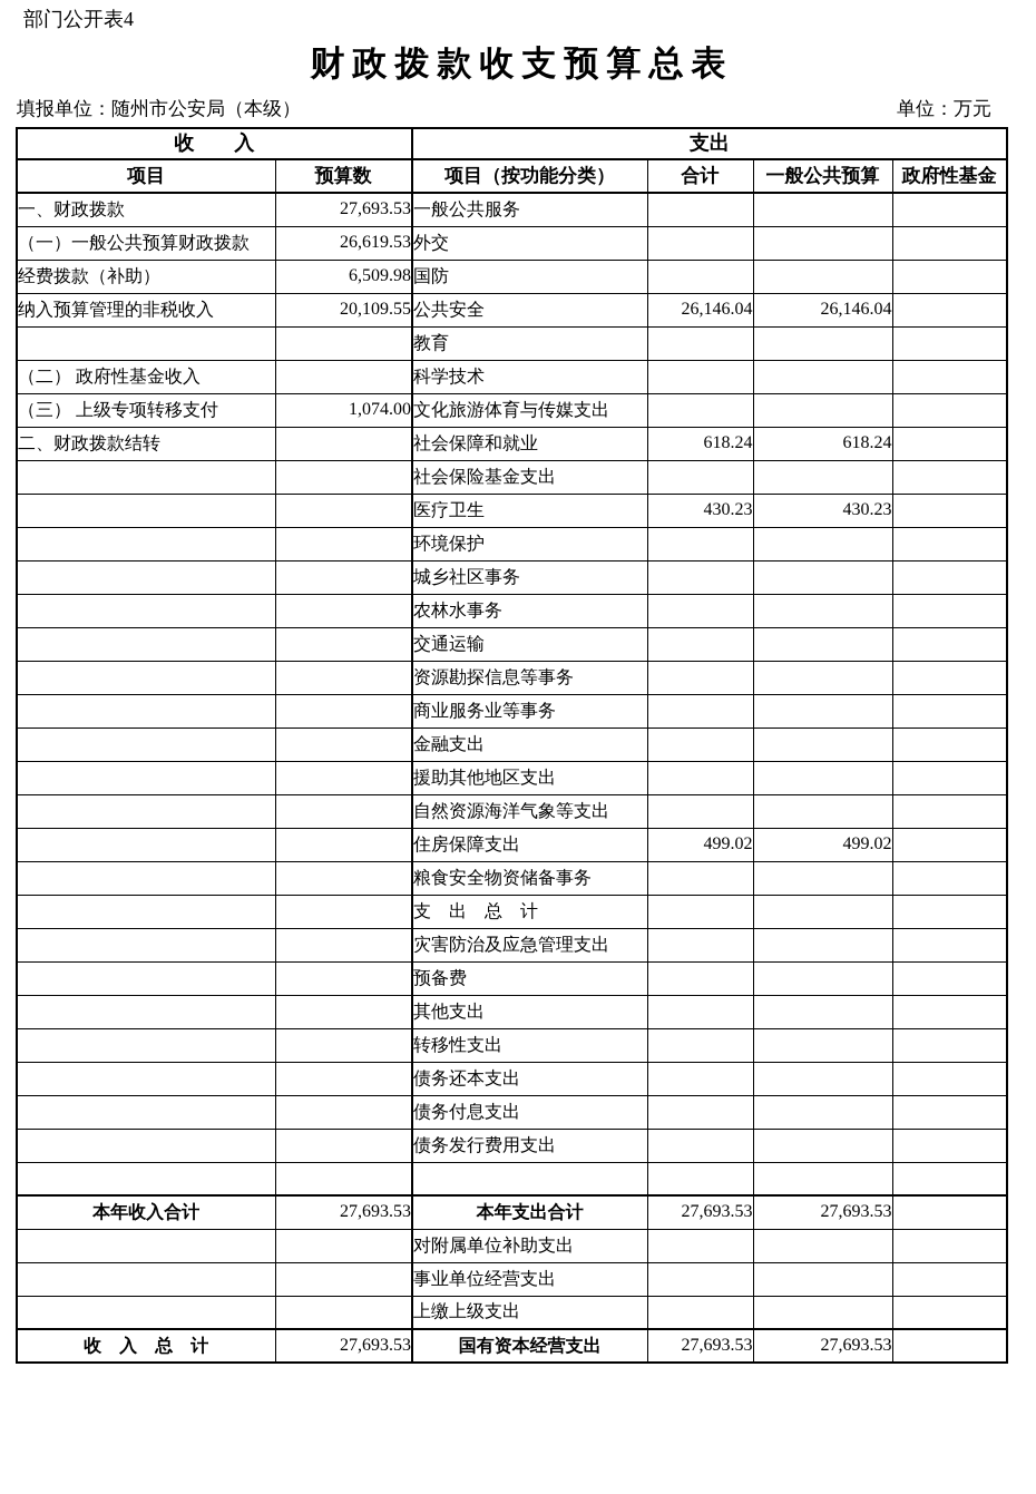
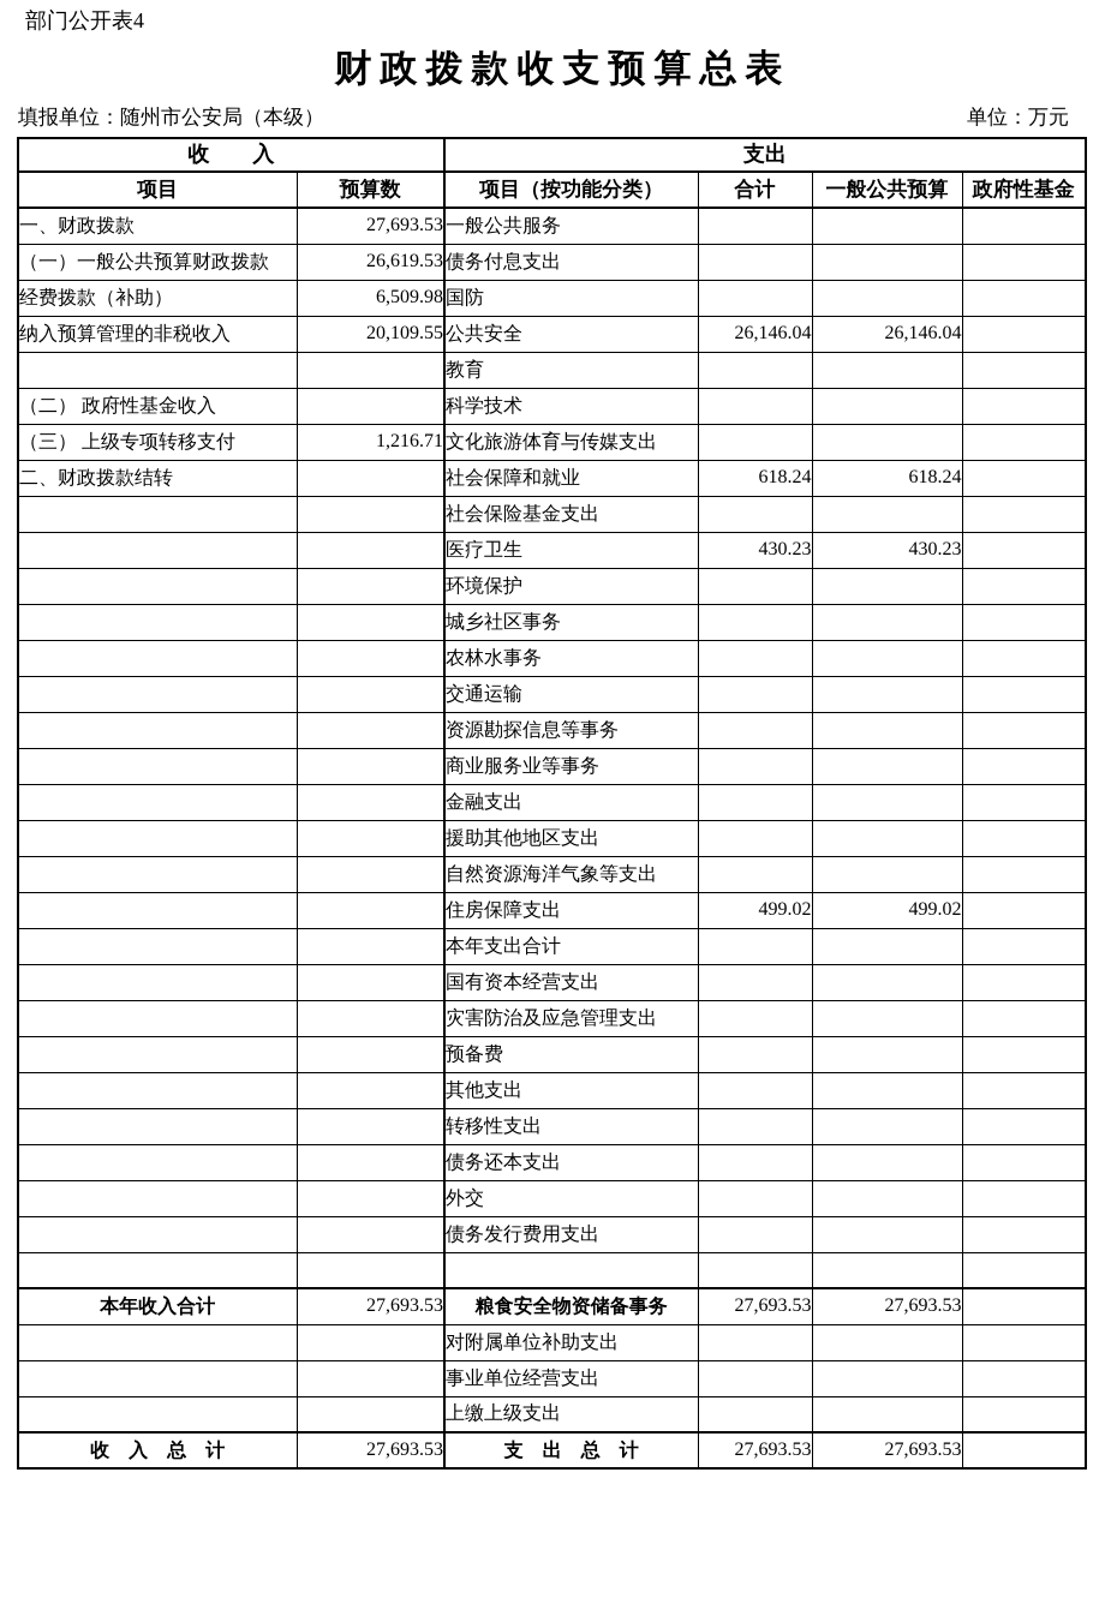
  部门公开表4
  财政拨款收支预算总表
  填报单位：随州市公安局（本级）
  单位：万元
  收 入	支出
  项目	预算数	项目（按功能分类）	合计	一般公共预算	政府性基金
  一、财政拨款	27,693.53	一般公共服务
- （一）一般公共预算财政拨款	26,619.53	外交
+ （一）一般公共预算财政拨款	26,619.53	债务付息支出
  经费拨款（补助）	6,509.98	国防
  纳入预算管理的非税收入	20,109.55	公共安全	26,146.04	26,146.04
  		教育
  （二） 政府性基金收入		科学技术
- （三） 上级专项转移支付	1,074.00	文化旅游体育与传媒支出
+ （三） 上级专项转移支付	1,216.71	文化旅游体育与传媒支出
  二、财政拨款结转		社会保障和就业	618.24	618.24
  		社会保险基金支出
  		医疗卫生	430.23	430.23
  		环境保护
  		城乡社区事务
  		农林水事务
  		交通运输
  		资源勘探信息等事务
  		商业服务业等事务
  		金融支出
  		援助其他地区支出
  		自然资源海洋气象等支出
  		住房保障支出	499.02	499.02
- 		粮食安全物资储备事务
+ 		本年支出合计
- 		支 出 总 计
+ 		国有资本经营支出
  		灾害防治及应急管理支出
  		预备费
  		其他支出
  		转移性支出
  		债务还本支出
- 		债务付息支出
+ 		外交
  		债务发行费用支出
- 本年收入合计	27,693.53	本年支出合计	27,693.53	27,693.53
+ 本年收入合计	27,693.53	粮食安全物资储备事务	27,693.53	27,693.53
  		对附属单位补助支出
  		事业单位经营支出
  		上缴上级支出
- 收 入 总 计	27,693.53	国有资本经营支出	27,693.53	27,693.53
+ 收 入 总 计	27,693.53	支 出 总 计	27,693.53	27,693.53
